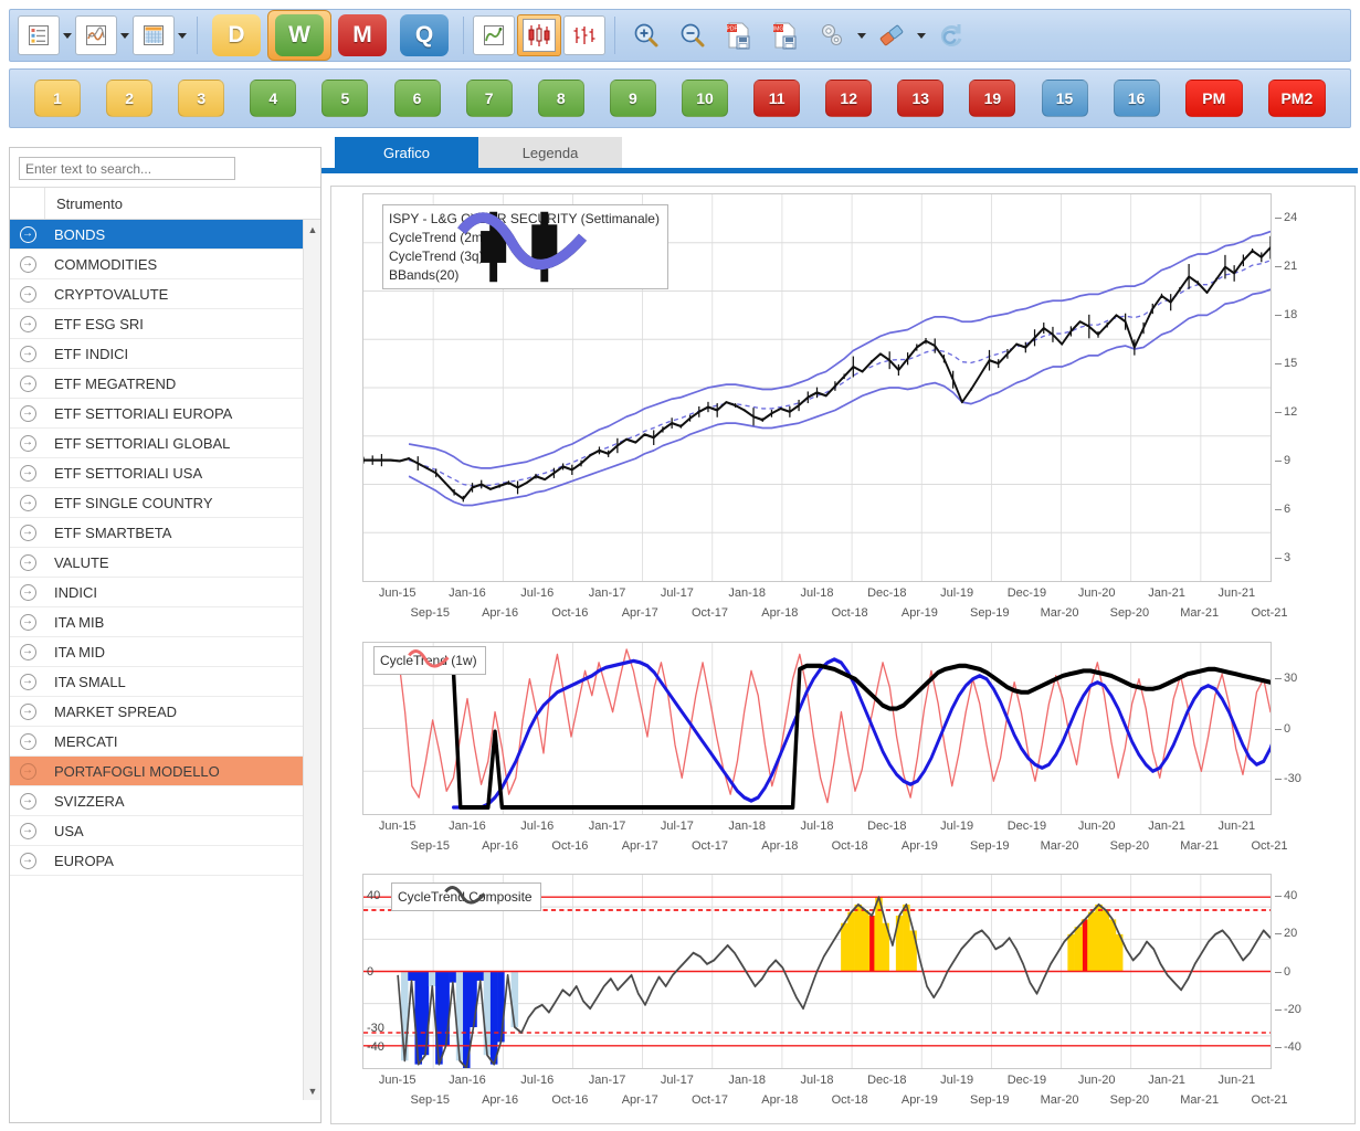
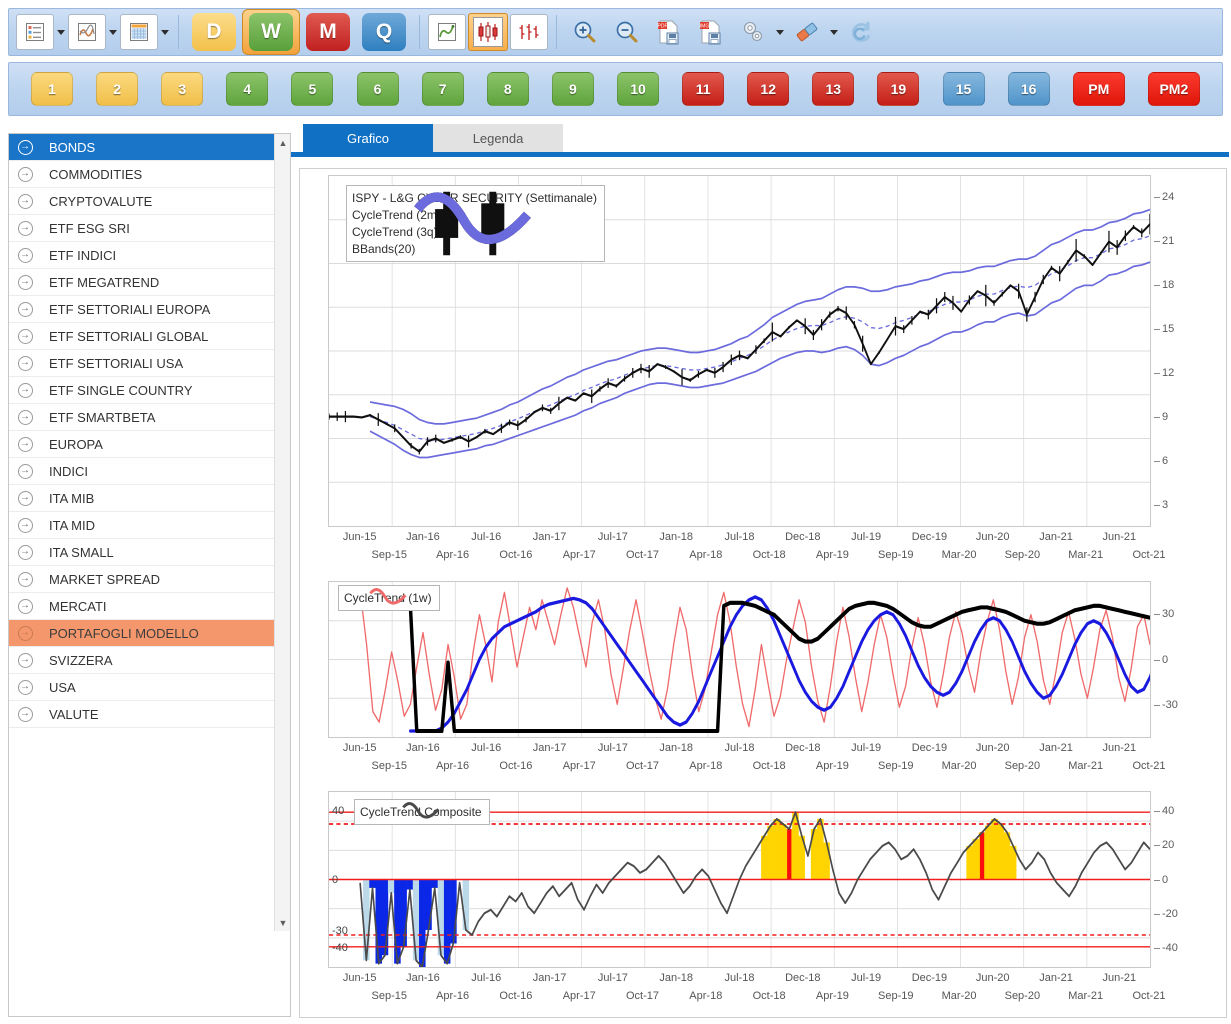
  D
  W
  M
  Q
  1
  2
  3
  4
  5
  6
  7
  8
  9
  10
  11
  12
  13
  19
  15
  16
  PM
  PM2
- Enter text to search...
- Strumento
  →
  BONDS
  →
  COMMODITIES
  →
  CRYPTOVALUTE
  →
  ETF ESG SRI
  →
  ETF INDICI
  →
  ETF MEGATREND
  →
  ETF SETTORIALI EUROPA
  →
  ETF SETTORIALI GLOBAL
  →
  ETF SETTORIALI USA
  →
  ETF SINGLE COUNTRY
  →
  ETF SMARTBETA
  →
- VALUTE
+ EUROPA
  →
  INDICI
  →
  ITA MIB
  →
  ITA MID
  →
  ITA SMALL
  →
  MARKET SPREAD
  →
  MERCATI
  →
  PORTAFOGLI MODELLO
  →
  SVIZZERA
  →
  USA
  →
- EUROPA
+ VALUTE
  ▲
  ▼
  Grafico
  Legenda
  ISPY - L&G CR SECRITY (Settimanale)
  CycleTrend (2m
  CycleTrend (3q
  BBands(20)
  3
  6
  9
  12
  15
  18
  21
  24
  Jun-15
  Jan-16
  Jul-16
  Jan-17
  Jul-17
  Jan-18
  Jul-18
  Dec-18
  Jul-19
  Dec-19
  Jun-20
  Jan-21
  Jun-21
  Sep-15
  Apr-16
  Oct-16
  Apr-17
  Oct-17
  Apr-18
  Oct-18
  Apr-19
  Sep-19
  Mar-20
  Sep-20
  Mar-21
  Oct-21
  CycleTren (1w)
  30
  0
  -30
  Jun-15
  Jan-16
  Jul-16
  Jan-17
  Jul-17
  Jan-18
  Jul-18
  Dec-18
  Jul-19
  Dec-19
  Jun-20
  Jan-21
  Jun-21
  Sep-15
  Apr-16
  Oct-16
  Apr-17
  Oct-17
  Apr-18
  Oct-18
  Apr-19
  Sep-19
  Mar-20
  Sep-20
  Mar-21
  Oct-21
  CycleTren Cmposite
  40
  0
  -30
  -40
  40
  20
  0
  -20
  -40
  Jun-15
  Jan-16
  Jul-16
  Jan-17
  Jul-17
  Jan-18
  Jul-18
  Dec-18
  Jul-19
  Dec-19
  Jun-20
  Jan-21
  Jun-21
  Sep-15
  Apr-16
  Oct-16
  Apr-17
  Oct-17
  Apr-18
  Oct-18
  Apr-19
  Sep-19
  Mar-20
  Sep-20
  Mar-21
  Oct-21
